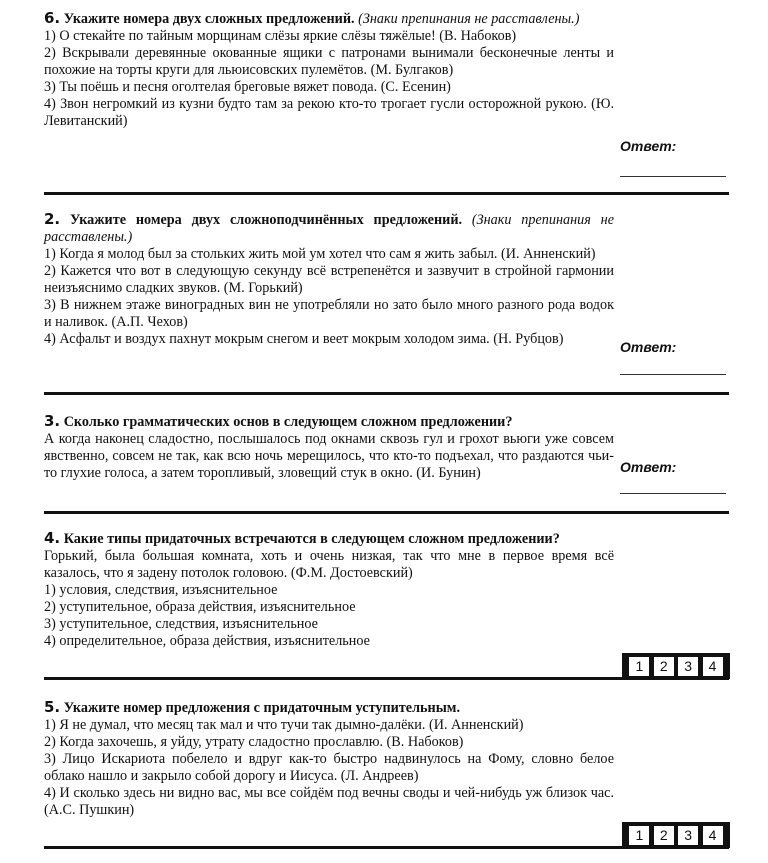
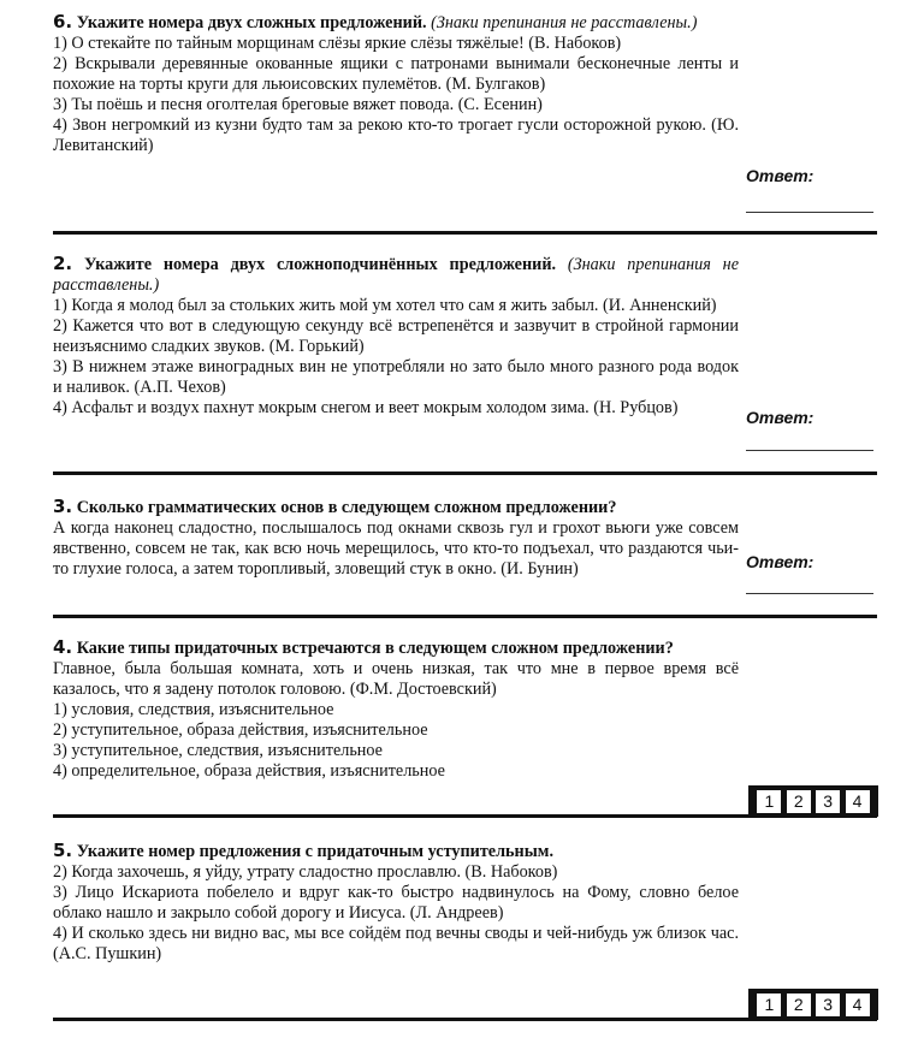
  6. Укажите номера двух сложных предложений. (Знаки препинания не расставлены.)
  1) О стекайте по тайным морщинам слёзы яркие слёзы тяжёлые! (В. Набоков)
  2) Вскрывали деревянные окованные ящики с патронами вынимали бесконечные ленты и похожие на торты круги для льюисовских пулемётов. (М. Булгаков)
  3) Ты поёшь и песня оголтелая бреговые вяжет повода. (С. Есенин)
  4) Звон негромкий из кузни будто там за рекою кто-то трогает гусли осторожной рукою. (Ю. Левитанский)
  Ответ:
  2. Укажите номера двух сложноподчинённых предложений. (Знаки препинания не расставлены.)
  1) Когда я молод был за стольких жить мой ум хотел что сам я жить забыл. (И. Анненский)
  2) Кажется что вот в следующую секунду всё встрепенётся и зазвучит в стройной гармонии неизъяснимо сладких звуков. (М. Горький)
  3) В нижнем этаже виноградных вин не употребляли но зато было много разного рода водок и наливок. (А.П. Чехов)
  4) Асфальт и воздух пахнут мокрым снегом и веет мокрым холодом зима. (Н. Рубцов)
  Ответ:
  3. Сколько грамматических основ в следующем сложном предложении?
  А когда наконец сладостно, послышалось под окнами сквозь гул и грохот вьюги уже совсем явственно, совсем не так, как всю ночь мерещилось, что кто-то подъехал, что раздаются чьи-то глухие голоса, а затем торопливый, зловещий стук в окно. (И. Бунин)
  Ответ:
  4. Какие типы придаточных встречаются в следующем сложном предложении?
- Горький, была большая комната, хоть и очень низкая, так что мне в первое время всё казалось, что я задену потолок головою. (Ф.М. Достоевский)
+ Главное, была большая комната, хоть и очень низкая, так что мне в первое время всё казалось, что я задену потолок головою. (Ф.М. Достоевский)
  1) условия, следствия, изъяснительное
  2) уступительное, образа действия, изъяснительное
  3) уступительное, следствия, изъяснительное
  4) определительное, образа действия, изъяснительное
  1
  2
  3
  4
  5. Укажите номер предложения с придаточным уступительным.
- 1) Я не думал, что месяц так мал и что тучи так дымно-далёки. (И. Анненский)
  2) Когда захочешь, я уйду, утрату сладостно прославлю. (В. Набоков)
  3) Лицо Искариота побелело и вдруг как-то быстро надвинулось на Фому, словно белое облако нашло и закрыло собой дорогу и Иисуса. (Л. Андреев)
  4) И сколько здесь ни видно вас, мы все сойдём под вечны своды и чей-нибудь уж близок час. (А.С. Пушкин)
  1
  2
  3
  4
